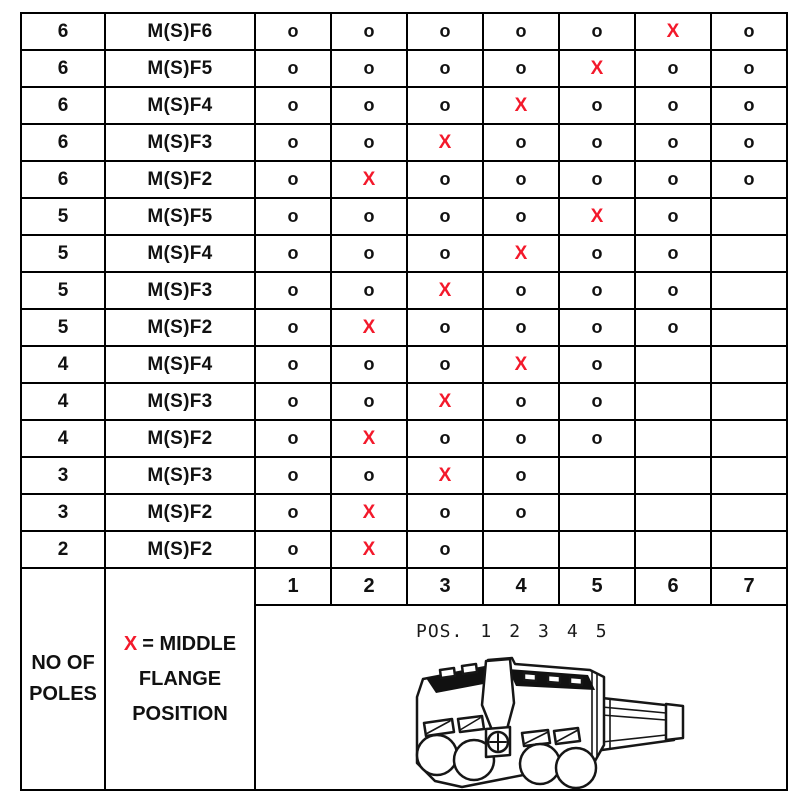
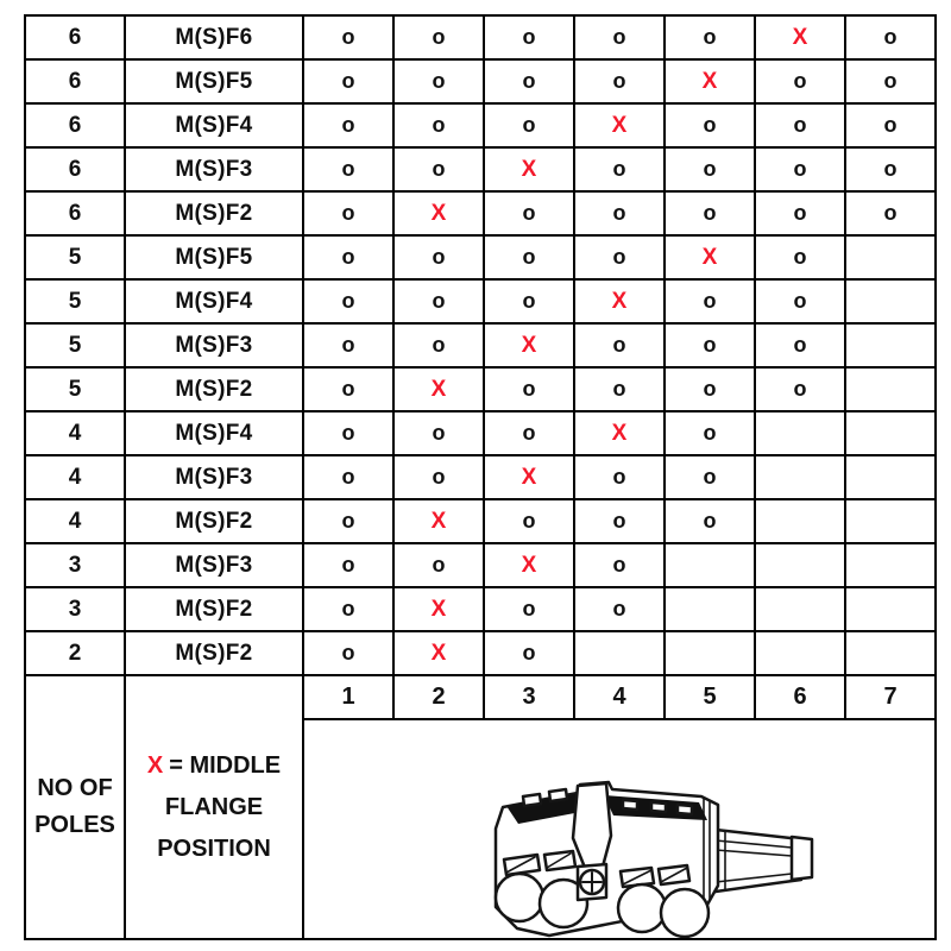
  6	M(S)F6	o	o	o	o	o	X	o
  6	M(S)F5	o	o	o	o	X	o	o
  6	M(S)F4	o	o	o	X	o	o	o
  6	M(S)F3	o	o	X	o	o	o	o
  6	M(S)F2	o	X	o	o	o	o	o
  5	M(S)F5	o	o	o	o	X	o
  5	M(S)F4	o	o	o	X	o	o
  5	M(S)F3	o	o	X	o	o	o
  5	M(S)F2	o	X	o	o	o	o
  4	M(S)F4	o	o	o	X	o
  4	M(S)F3	o	o	X	o	o
  4	M(S)F2	o	X	o	o	o
  3	M(S)F3	o	o	X	o
  3	M(S)F2	o	X	o	o
  2	M(S)F2	o	X	o
  NO OF POLES	X = MIDDLE FLANGE POSITION	1	2	3	4	5	6	7
- POS. 1 2 3 4 5
